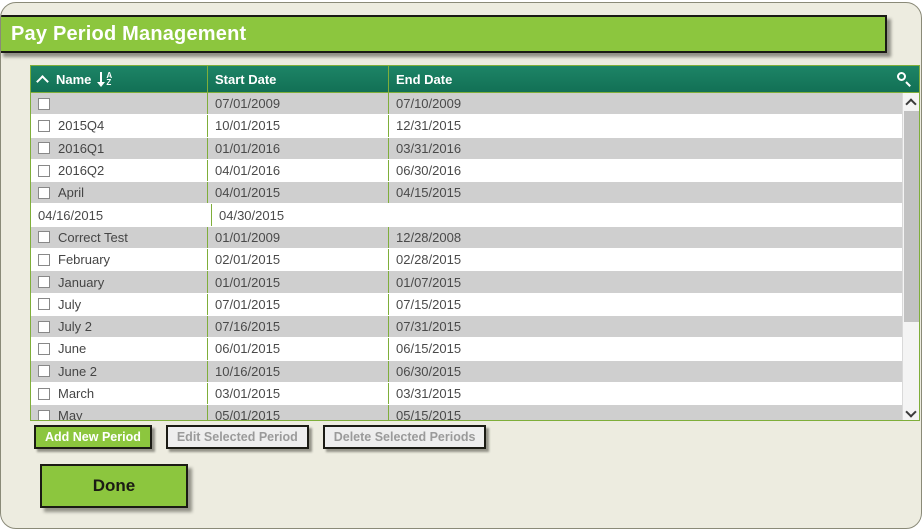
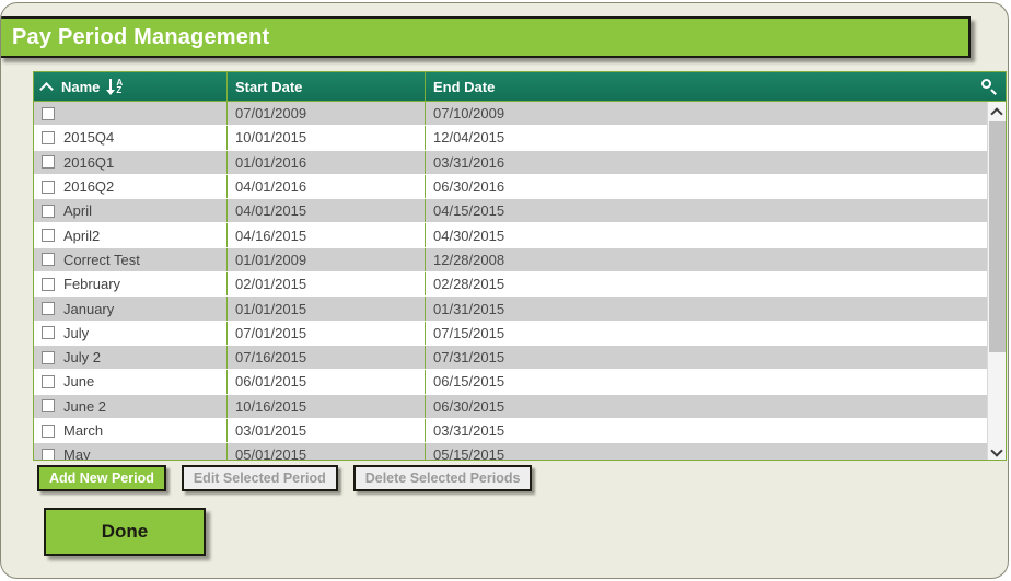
  Pay Period Management
  Name
  A
  Z
  Start Date
  End Date
  07/01/2009
  07/10/2009
  2015Q4
  10/01/2015
- 12/31/2015
+ 12/04/2015
  2016Q1
  01/01/2016
  03/31/2016
  2016Q2
  04/01/2016
  06/30/2016
  April
  04/01/2015
  04/15/2015
+ April2
  04/16/2015
  04/30/2015
  Correct Test
  01/01/2009
  12/28/2008
  February
  02/01/2015
  02/28/2015
  January
  01/01/2015
- 01/07/2015
+ 01/31/2015
  July
  07/01/2015
  07/15/2015
  July 2
  07/16/2015
  07/31/2015
  June
  06/01/2015
  06/15/2015
  June 2
  10/16/2015
  06/30/2015
  March
  03/01/2015
  03/31/2015
  May
  05/01/2015
  05/15/2015
  Add New Period
  Edit Selected Period
  Delete Selected Periods
  Done
